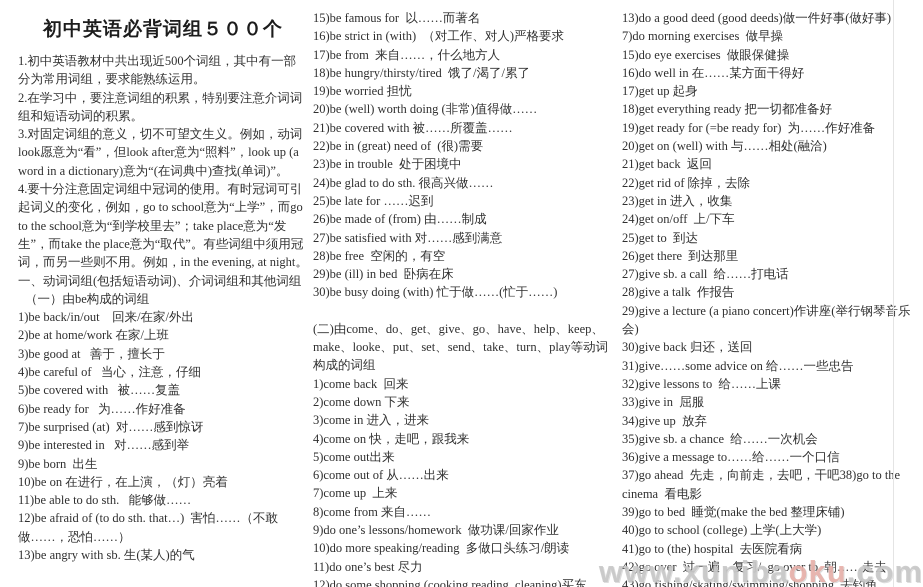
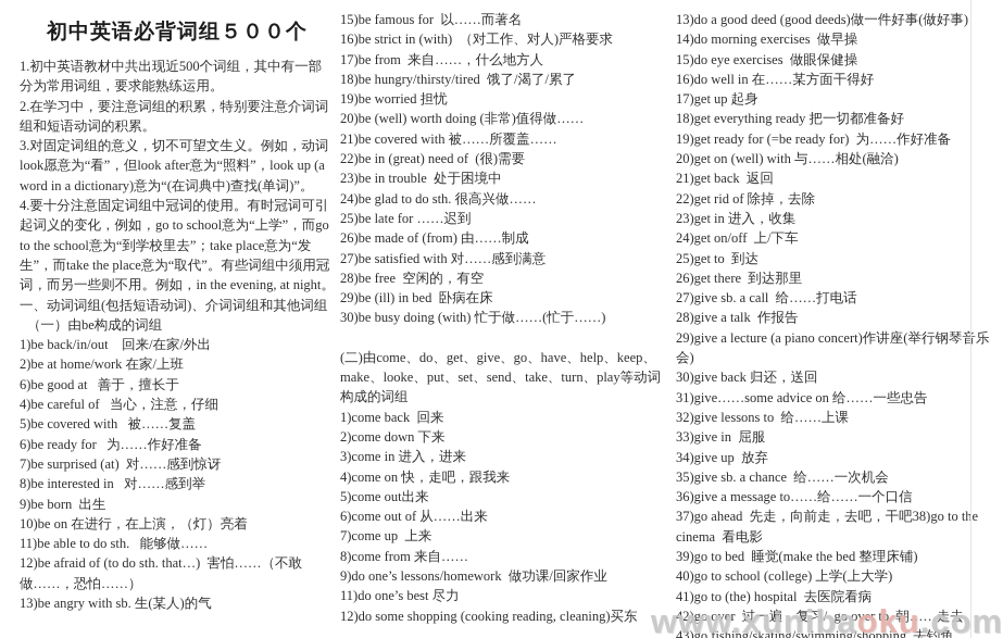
  初中英语必背词组５００个
  1.初中英语教材中共出现近500个词组，其中有一部分为常用词组，要求能熟练运用。
  2.在学习中，要注意词组的积累，特别要注意介词词组和短语动词的积累。
  3.对固定词组的意义，切不可望文生义。例如，动词look愿意为“看”，但look after意为“照料”，look up (a word in a dictionary)意为“(在词典中)查找(单词)”。
  4.要十分注意固定词组中冠词的使用。有时冠词可引起词义的变化，例如，go to school意为“上学”，而go to the school意为“到学校里去”；take place意为“发生”，而take the place意为“取代”。有些词组中须用冠词，而另一些则不用。例如，in the evening, at night。
  一、动词词组(包括短语动词)、介词词组和其他词组
  （一）由be构成的词组
  1)be back/in/out 回来/在家/外出
  2)be at home/work 在家/上班
- 3)be good at 善于，擅长于
+ 6)be good at 善于，擅长于
  4)be careful of 当心，注意，仔细
  5)be covered with 被……复盖
  6)be ready for 为……作好准备
  7)be surprised (at) 对……感到惊讶
- 9)be interested in 对……感到举
+ 8)be interested in 对……感到举
  9)be born 出生
  10)be on 在进行，在上演，（灯）亮着
  11)be able to do sth. 能够做……
  12)be afraid of (to do sth. that…) 害怕……（不敢做……，恐怕……）
  13)be angry with sb. 生(某人)的气
  15)be famous for 以……而著名
  16)be strict in (with) （对工作、对人)严格要求
  17)be from 来自……，什么地方人
  18)be hungry/thirsty/tired 饿了/渴了/累了
  19)be worried 担忧
  20)be (well) worth doing (非常)值得做……
  21)be covered with 被……所覆盖……
  22)be in (great) need of (很)需要
  23)be in trouble 处于困境中
  24)be glad to do sth. 很高兴做……
  25)be late for ……迟到
  26)be made of (from) 由……制成
  27)be satisfied with 对……感到满意
  28)be free 空闲的，有空
  29)be (ill) in bed 卧病在床
  30)be busy doing (with) 忙于做……(忙于……)
  (二)由come、do、get、give、go、have、help、keep、make、looke、put、set、send、take、turn、play等动词构成的词组
  1)come back 回来
  2)come down 下来
  3)come in 进入，进来
  4)come on 快，走吧，跟我来
  5)come out出来
  6)come out of 从……出来
  7)come up 上来
  8)come from 来自……
  9)do one’s lessons/homework 做功课/回家作业
- 10)do more speaking/reading 多做口头练习/朗读
  11)do one’s best 尽力
  12)do some shopping (cooking reading, cleaning)买东
  13)do a good deed (good deeds)做一件好事(做好事)
- 7)do morning exercises 做早操
+ 14)do morning exercises 做早操
  15)do eye exercises 做眼保健操
  16)do well in 在……某方面干得好
  17)get up 起身
  18)get everything ready 把一切都准备好
  19)get ready for (=be ready for) 为……作好准备
  20)get on (well) with 与……相处(融洽)
  21)get back 返回
  22)get rid of 除掉，去除
  23)get in 进入，收集
  24)get on/off 上/下车
  25)get to 到达
  26)get there 到达那里
  27)give sb. a call 给……打电话
  28)give a talk 作报告
  29)give a lecture (a piano concert)作讲座(举行钢琴音乐会)
  30)give back 归还，送回
  31)give……some advice on 给……一些忠告
  32)give lessons to 给……上课
  33)give in 屈服
  34)give up 放弃
  35)give sb. a chance 给……一次机会
  36)give a message to……给……一个口信
  37)go ahead 先走，向前走，去吧，干吧38)go to the cinema 看电影
  39)go to bed 睡觉(make the bed 整理床铺)
  40)go to school (college) 上学(上大学)
  41)go to (the) hospital 去医院看病
  42)go over 过一遍，复习/ go over to 朝……走去
  43)go fishing/skating/swimming/shopping 去钓鱼
  www.xunibaoku.com
